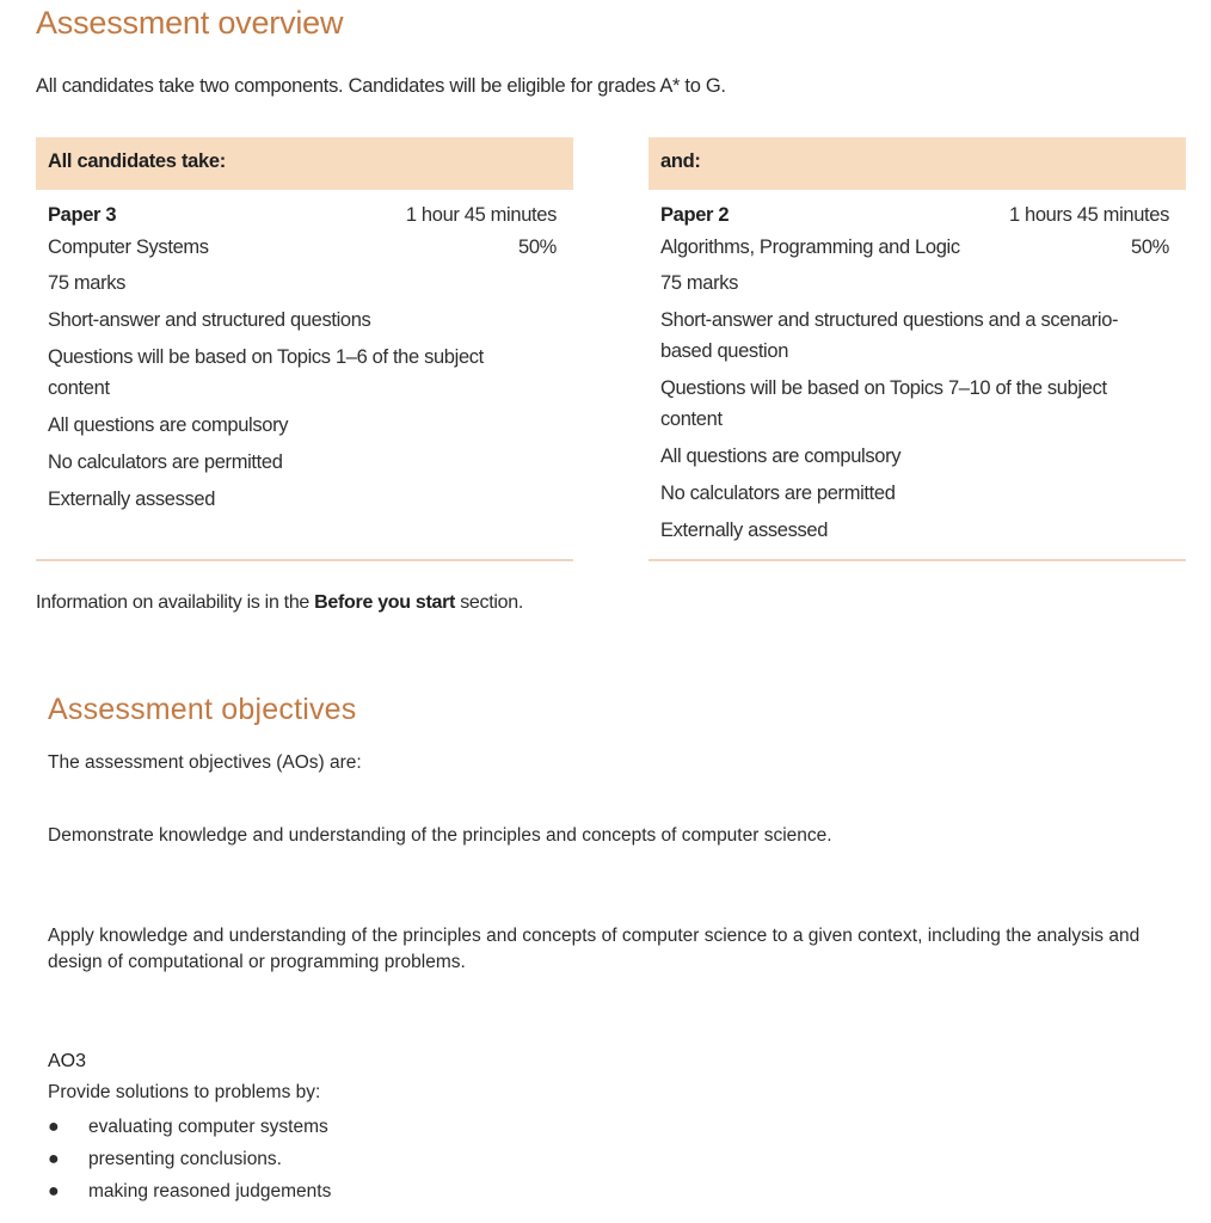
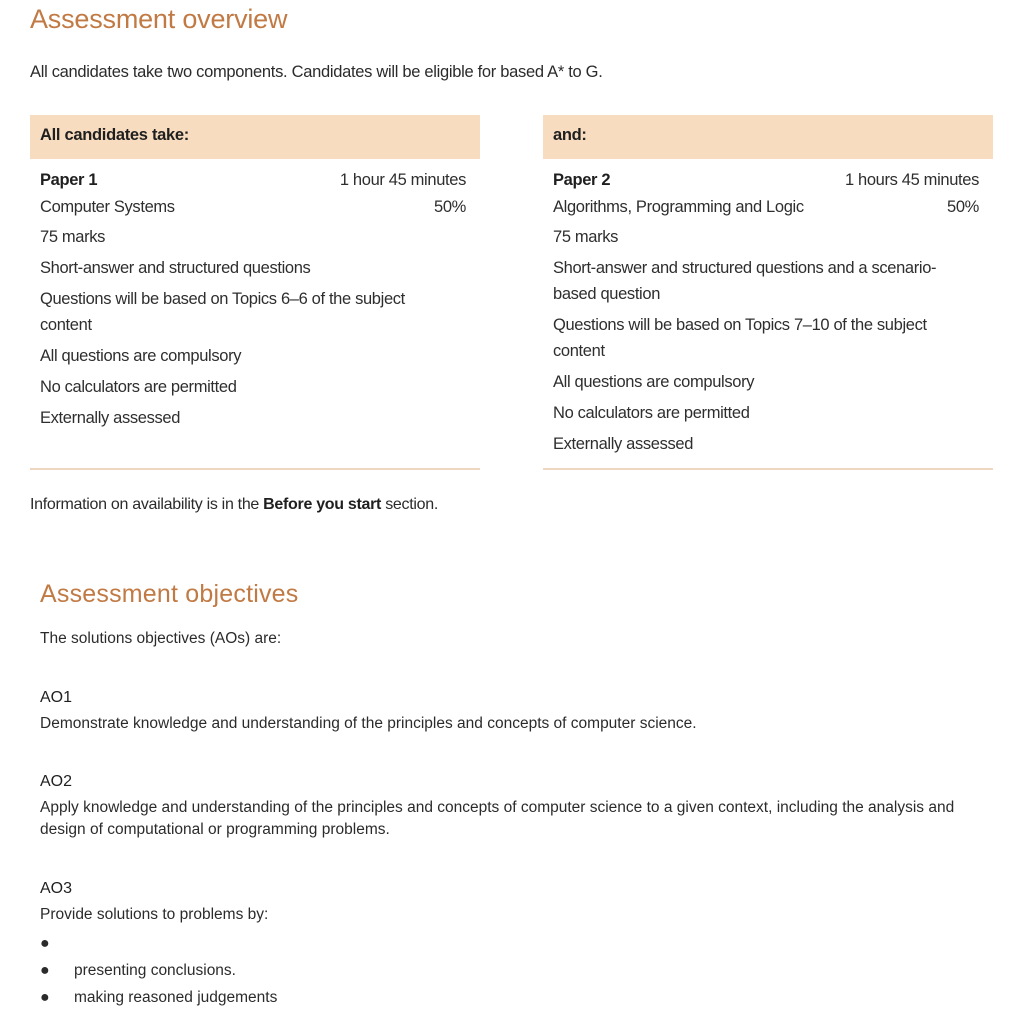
  Assessment overview
- All candidates take two components. Candidates will be eligible for grades A* to G.
+ All candidates take two components. Candidates will be eligible for based A* to G.
  All candidates take:
- Paper 3
+ Paper 1
  1 hour 45 minutes
  Computer Systems
  50%
  75 marks
  Short-answer and structured questions
- Questions will be based on Topics 1–6 of the subject content
+ Questions will be based on Topics 6–6 of the subject content
  All questions are compulsory
  No calculators are permitted
  Externally assessed
  and:
  Paper 2
  1 hours 45 minutes
  Algorithms, Programming and Logic
  50%
  75 marks
  Short-answer and structured questions and a scenario-based question
  Questions will be based on Topics 7–10 of the subject content
  All questions are compulsory
  No calculators are permitted
  Externally assessed
  Information on availability is in the Before you start section.
  Assessment objectives
- The assessment objectives (AOs) are:
+ The solutions objectives (AOs) are:
+ AO1
  Demonstrate knowledge and understanding of the principles and concepts of computer science.
+ AO2
  Apply knowledge and understanding of the principles and concepts of computer science to a given context, including the analysis and design of computational or programming problems.
  AO3
  Provide solutions to problems by:
  ●
- evaluating computer systems
  ●
  presenting conclusions.
  ●
  making reasoned judgements
